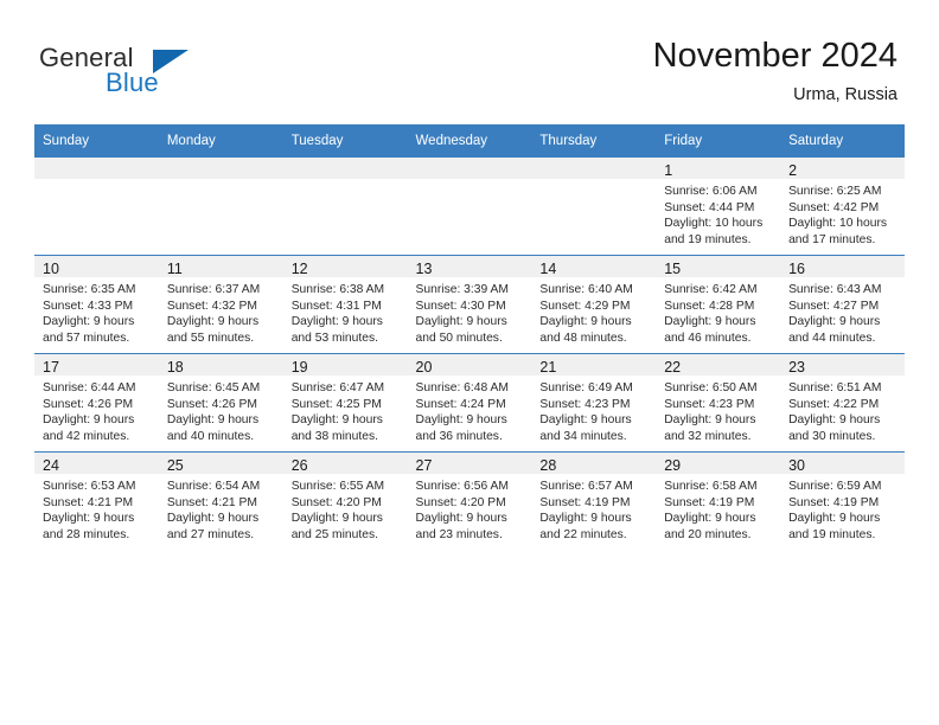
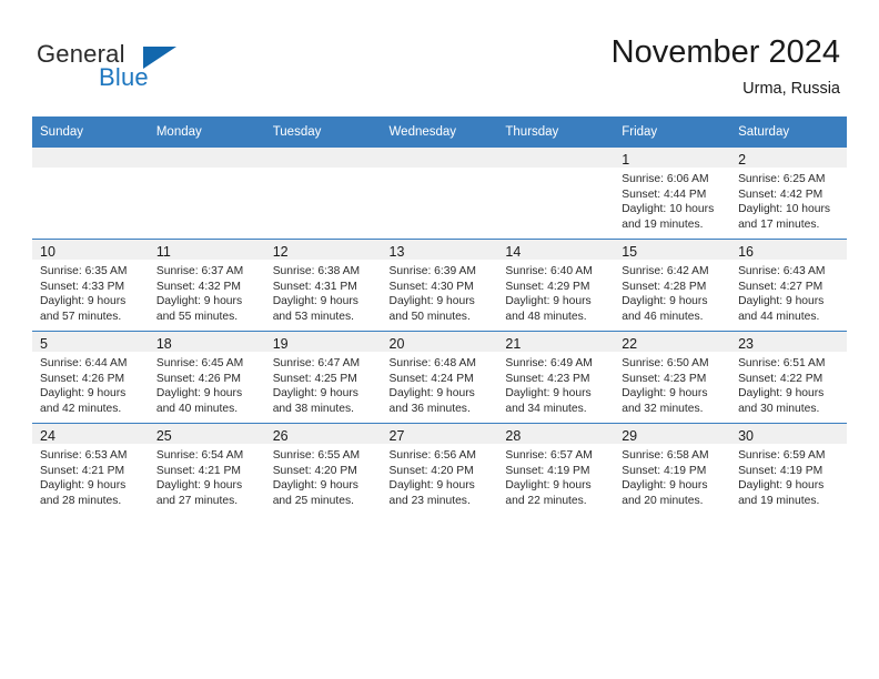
  General
  Blue
  November 2024
  Urma, Russia
  Sunday	Monday	Tuesday	Wednesday	Thursday	Friday	Saturday
  					1Sunrise: 6:06 AMSunset: 4:44 PMDaylight: 10 hoursand 19 minutes.	2Sunrise: 6:25 AMSunset: 4:42 PMDaylight: 10 hoursand 17 minutes.
- 10Sunrise: 6:35 AMSunset: 4:33 PMDaylight: 9 hoursand 57 minutes.	11Sunrise: 6:37 AMSunset: 4:32 PMDaylight: 9 hoursand 55 minutes.	12Sunrise: 6:38 AMSunset: 4:31 PMDaylight: 9 hoursand 53 minutes.	13Sunrise: 3:39 AMSunset: 4:30 PMDaylight: 9 hoursand 50 minutes.	14Sunrise: 6:40 AMSunset: 4:29 PMDaylight: 9 hoursand 48 minutes.	15Sunrise: 6:42 AMSunset: 4:28 PMDaylight: 9 hoursand 46 minutes.	16Sunrise: 6:43 AMSunset: 4:27 PMDaylight: 9 hoursand 44 minutes.
+ 10Sunrise: 6:35 AMSunset: 4:33 PMDaylight: 9 hoursand 57 minutes.	11Sunrise: 6:37 AMSunset: 4:32 PMDaylight: 9 hoursand 55 minutes.	12Sunrise: 6:38 AMSunset: 4:31 PMDaylight: 9 hoursand 53 minutes.	13Sunrise: 6:39 AMSunset: 4:30 PMDaylight: 9 hoursand 50 minutes.	14Sunrise: 6:40 AMSunset: 4:29 PMDaylight: 9 hoursand 48 minutes.	15Sunrise: 6:42 AMSunset: 4:28 PMDaylight: 9 hoursand 46 minutes.	16Sunrise: 6:43 AMSunset: 4:27 PMDaylight: 9 hoursand 44 minutes.
- 17Sunrise: 6:44 AMSunset: 4:26 PMDaylight: 9 hoursand 42 minutes.	18Sunrise: 6:45 AMSunset: 4:26 PMDaylight: 9 hoursand 40 minutes.	19Sunrise: 6:47 AMSunset: 4:25 PMDaylight: 9 hoursand 38 minutes.	20Sunrise: 6:48 AMSunset: 4:24 PMDaylight: 9 hoursand 36 minutes.	21Sunrise: 6:49 AMSunset: 4:23 PMDaylight: 9 hoursand 34 minutes.	22Sunrise: 6:50 AMSunset: 4:23 PMDaylight: 9 hoursand 32 minutes.	23Sunrise: 6:51 AMSunset: 4:22 PMDaylight: 9 hoursand 30 minutes.
+ 5Sunrise: 6:44 AMSunset: 4:26 PMDaylight: 9 hoursand 42 minutes.	18Sunrise: 6:45 AMSunset: 4:26 PMDaylight: 9 hoursand 40 minutes.	19Sunrise: 6:47 AMSunset: 4:25 PMDaylight: 9 hoursand 38 minutes.	20Sunrise: 6:48 AMSunset: 4:24 PMDaylight: 9 hoursand 36 minutes.	21Sunrise: 6:49 AMSunset: 4:23 PMDaylight: 9 hoursand 34 minutes.	22Sunrise: 6:50 AMSunset: 4:23 PMDaylight: 9 hoursand 32 minutes.	23Sunrise: 6:51 AMSunset: 4:22 PMDaylight: 9 hoursand 30 minutes.
  24Sunrise: 6:53 AMSunset: 4:21 PMDaylight: 9 hoursand 28 minutes.	25Sunrise: 6:54 AMSunset: 4:21 PMDaylight: 9 hoursand 27 minutes.	26Sunrise: 6:55 AMSunset: 4:20 PMDaylight: 9 hoursand 25 minutes.	27Sunrise: 6:56 AMSunset: 4:20 PMDaylight: 9 hoursand 23 minutes.	28Sunrise: 6:57 AMSunset: 4:19 PMDaylight: 9 hoursand 22 minutes.	29Sunrise: 6:58 AMSunset: 4:19 PMDaylight: 9 hoursand 20 minutes.	30Sunrise: 6:59 AMSunset: 4:19 PMDaylight: 9 hoursand 19 minutes.
